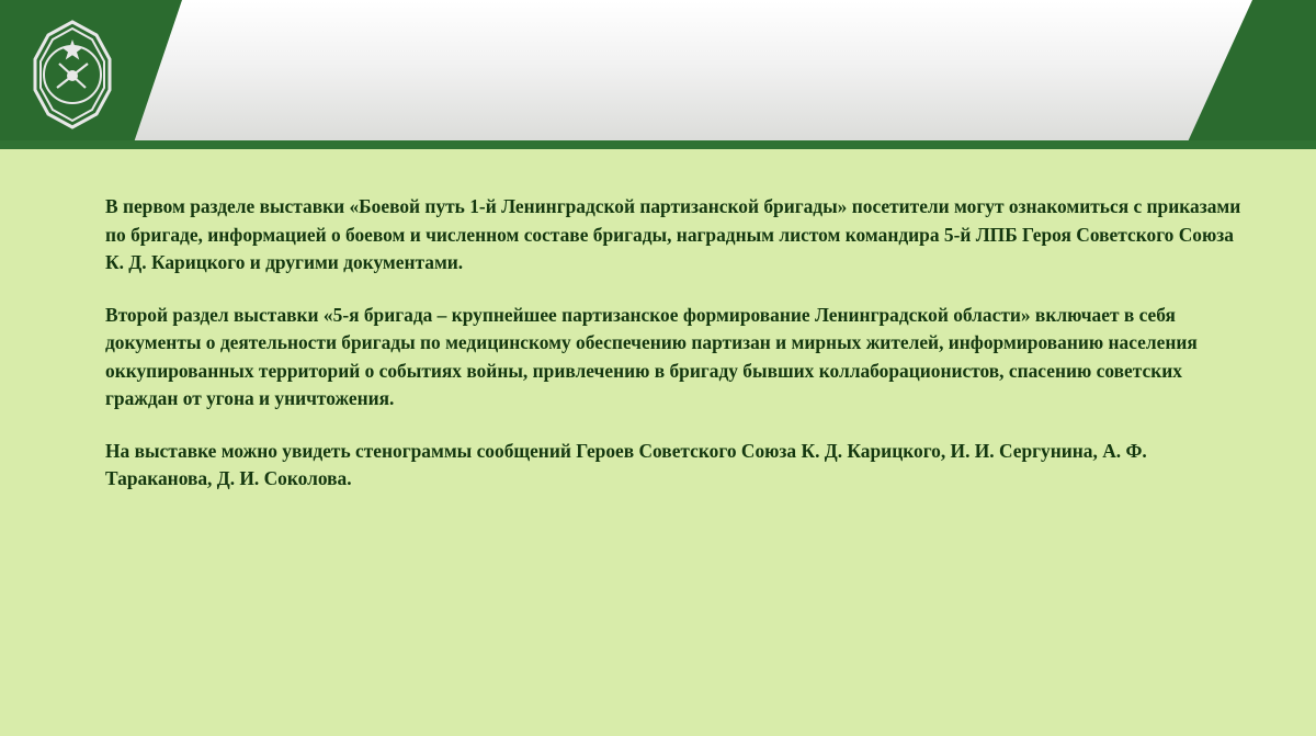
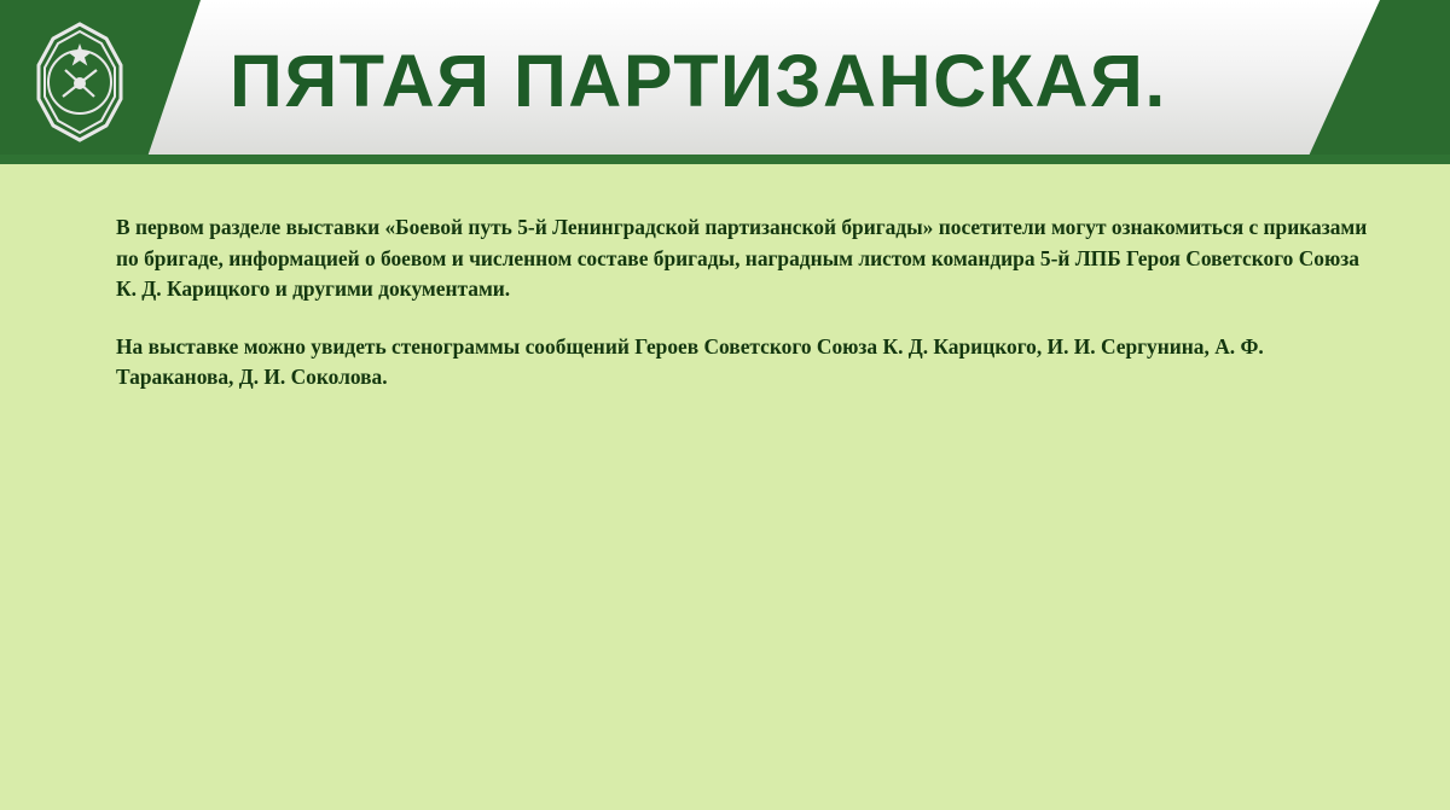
+ ПЯТАЯ ПАРТИЗАНСКАЯ.
- В первом разделе выставки «Боевой путь 1-й Ленинградской партизанской бригады» посетители могут ознакомиться с приказами по бригаде, информацией о боевом и численном составе бригады, наградным листом командира 5-й ЛПБ Героя Советского Союза К. Д. Карицкого и другими документами.
+ В первом разделе выставки «Боевой путь 5-й Ленинградской партизанской бригады» посетители могут ознакомиться с приказами по бригаде, информацией о боевом и численном составе бригады, наградным листом командира 5-й ЛПБ Героя Советского Союза К. Д. Карицкого и другими документами.
- Второй раздел выставки «5-я бригада – крупнейшее партизанское формирование Ленинградской области» включает в себя документы о деятельности бригады по медицинскому обеспечению партизан и мирных жителей, информированию населения оккупированных территорий о событиях войны, привлечению в бригаду бывших коллаборационистов, спасению советских граждан от угона и уничтожения.
  На выставке можно увидеть стенограммы сообщений Героев Советского Союза К. Д. Карицкого, И. И. Сергунина, А. Ф. Тараканова, Д. И. Соколова.
